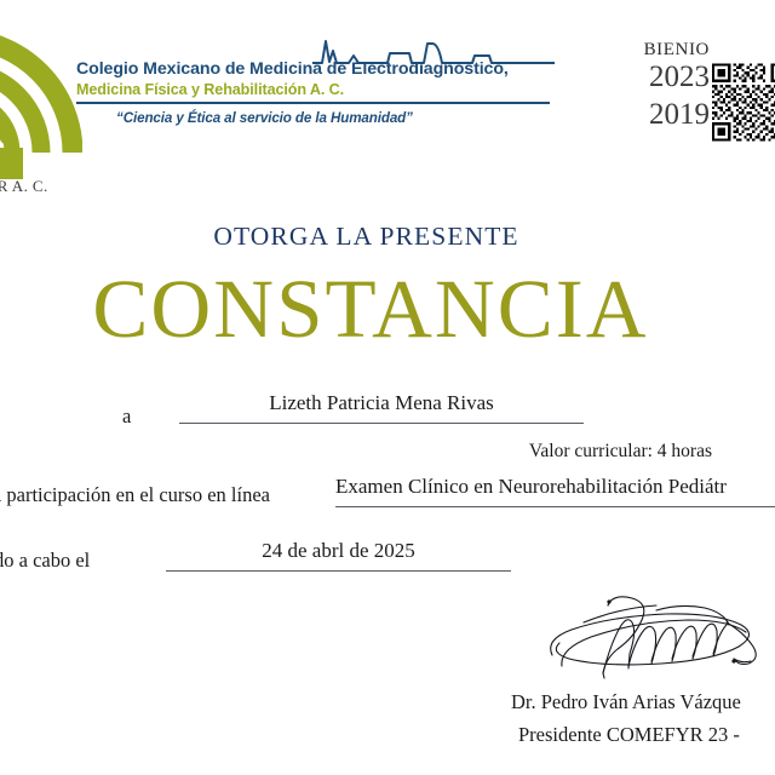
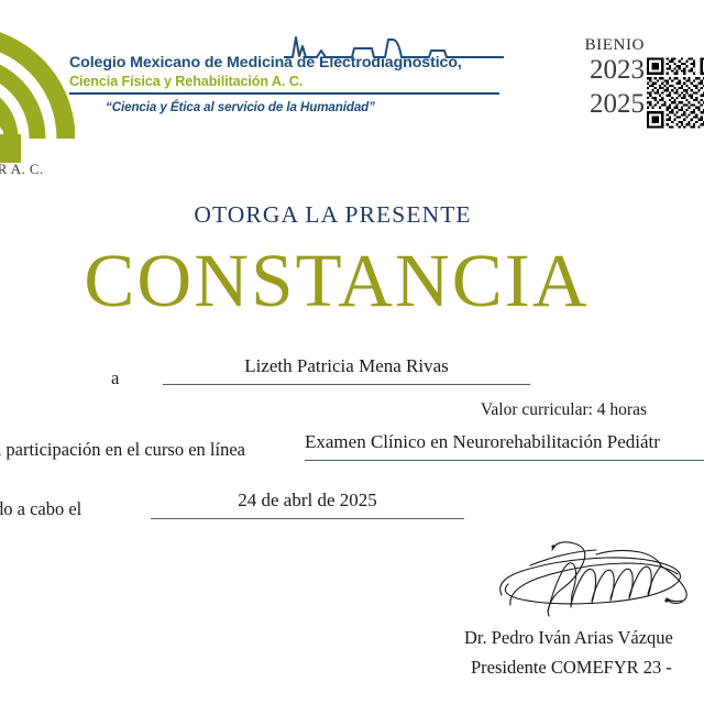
  R A. C.
  Colegio Mexicano de Medicina de Electrodiagnóstico,
- Medicina Física y Rehabilitación A. C.
+ Ciencia Física y Rehabilitación A. C.
  “Ciencia y Ética al servicio de la Humanidad”
  BIENIO
  2023
- 2019
+ 2025
  OTORGA LA PRESENTE
  CONSTANCIA
  a
  Lizeth Patricia Mena Rivas
  Valor curricular: 4 horas
  participación en el curso en línea
  Examen Clínico en Neurorehabilitación Pediátr
  o a cabo el
  24 de abrl de 2025
  Dr. Pedro Iván Arias Vázque
  Presidente COMEFYR 23 -
